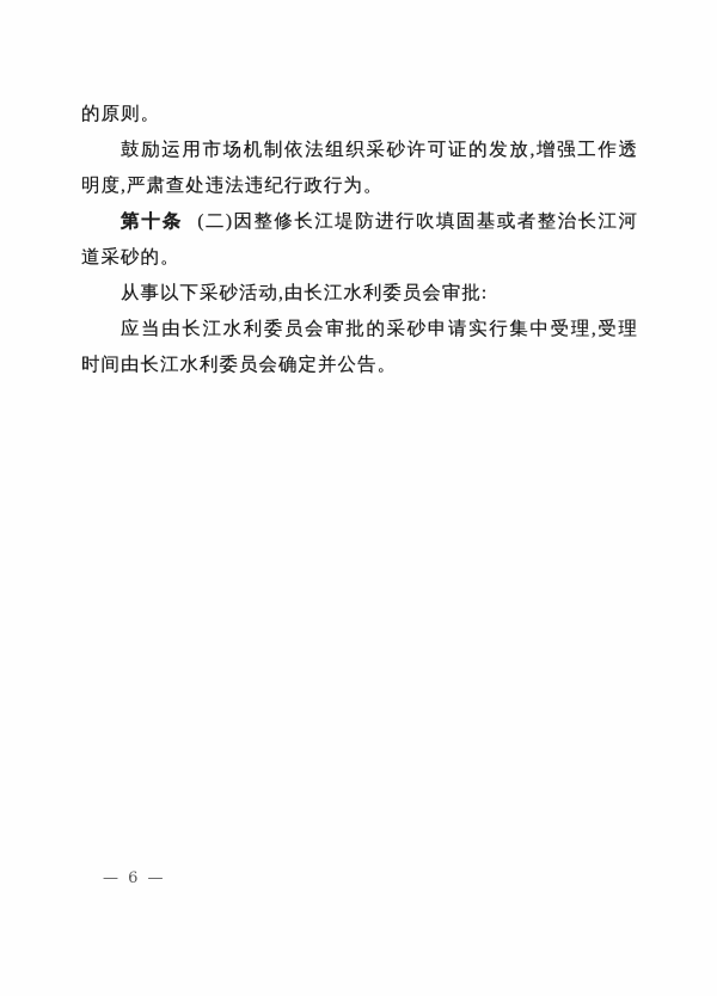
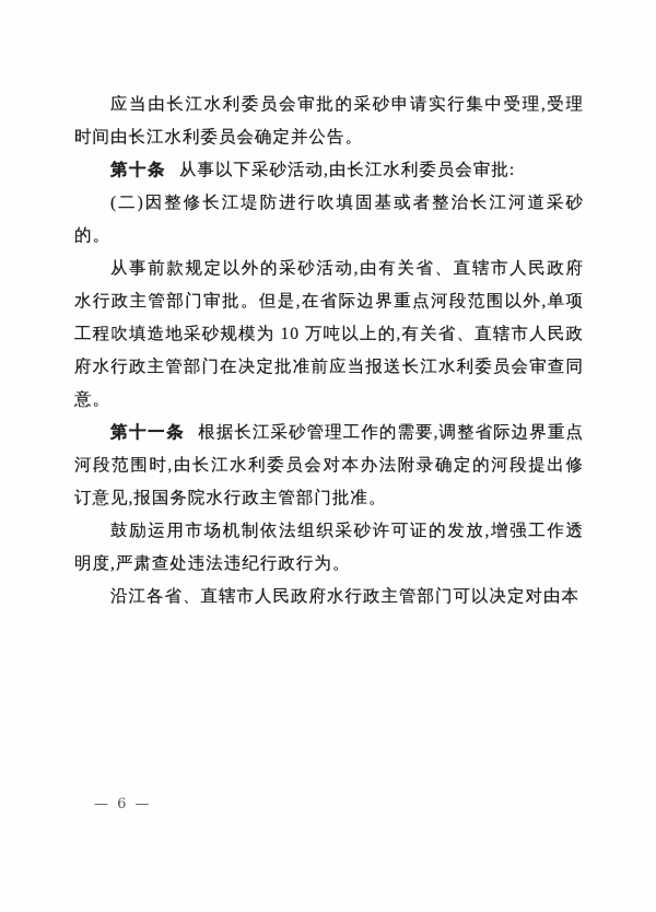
- 的原则。
- 鼓励运用市场机制依法组织采砂许可证的发放,增强工作透明度,严肃查处违法违纪行政行为。
+ 应当由长江水利委员会审批的采砂申请实行集中受理,受理时间由长江水利委员会确定并公告。
- 第十条 (二)因整修长江堤防进行吹填固基或者整治长江河道采砂的。
+ 第十条 从事以下采砂活动,由长江水利委员会审批:
- 从事以下采砂活动,由长江水利委员会审批:
+ (二)因整修长江堤防进行吹填固基或者整治长江河道采砂的。
+ 从事前款规定以外的采砂活动,由有关省、直辖市人民政府水行政主管部门审批。但是,在省际边界重点河段范围以外,单项工程吹填造地采砂规模为 10 万吨以上的,有关省、直辖市人民政府水行政主管部门在决定批准前应当报送长江水利委员会审查同意。
+ 第十一条 根据长江采砂管理工作的需要,调整省际边界重点河段范围时,由长江水利委员会对本办法附录确定的河段提出修订意见,报国务院水行政主管部门批准。
- 应当由长江水利委员会审批的采砂申请实行集中受理,受理时间由长江水利委员会确定并公告。
+ 鼓励运用市场机制依法组织采砂许可证的发放,增强工作透明度,严肃查处违法违纪行政行为。
+ 沿江各省、直辖市人民政府水行政主管部门可以决定对由本
  — 6 —
